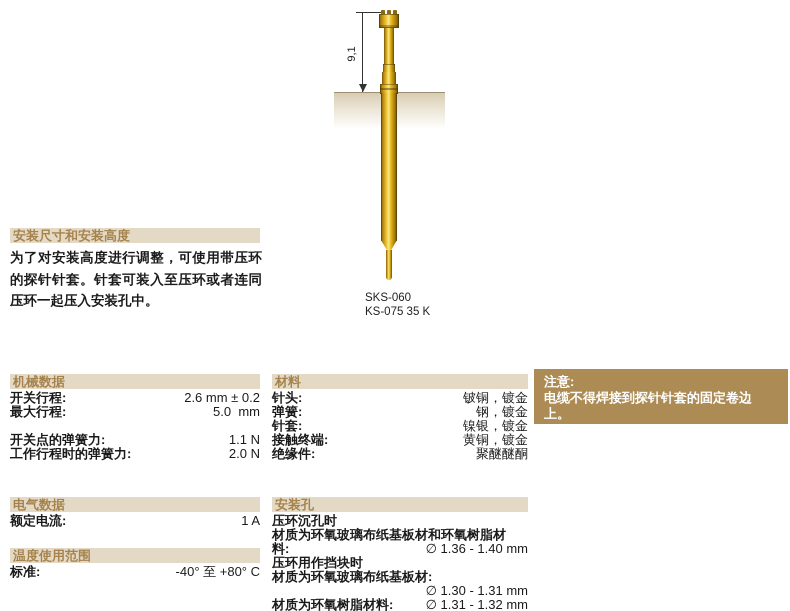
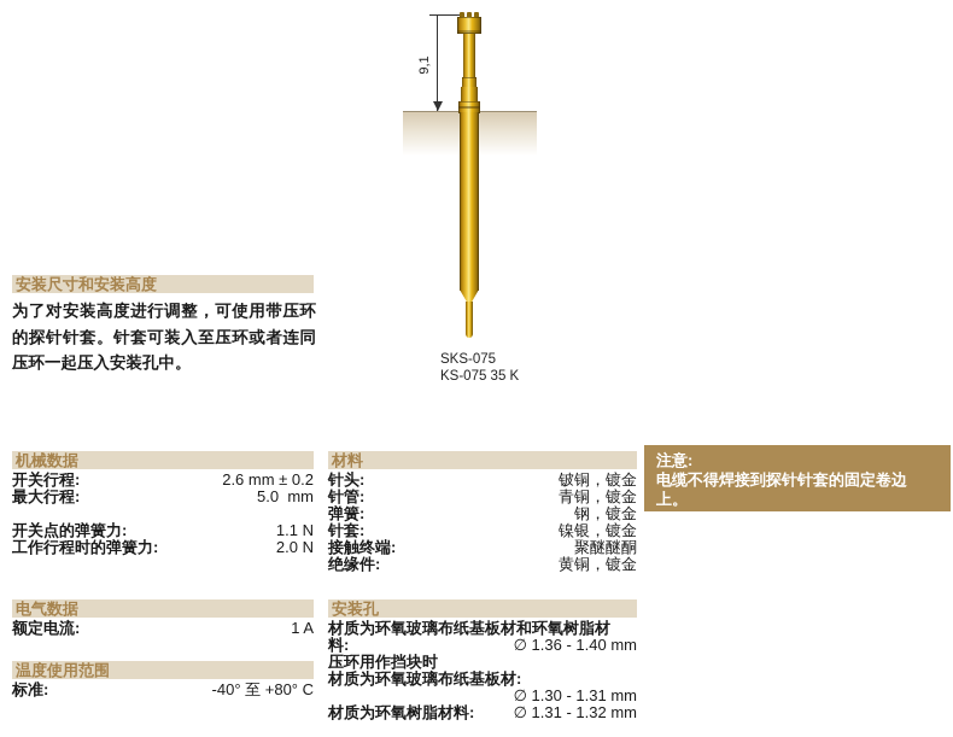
- SKS-060
+ SKS-075
  KS-075 35 K
  安装尺寸和安装高度
  为了对安装高度进行调整，可使用带压环的探针针套。针套可装入至压环或者连同压环一起压入安装孔中。
  机械数据
  开关行程:
  2.6 mm ± 0.2
  最大行程:
  5.0 mm
  开关点的弹簧力:
  1.1 N
  工作行程时的弹簧力:
  2.0 N
  材料
  针头:
  铍铜，镀金
+ 针管:
+ 青铜，镀金
  弹簧:
  钢，镀金
  针套:
  镍银，镀金
  接触终端:
- 黄铜，镀金
+ 聚醚醚酮
  绝缘件:
- 聚醚醚酮
+ 黄铜，镀金
  电气数据
  额定电流:
  1 A
  温度使用范围
  标准:
  -40° 至 +80° C
  安装孔
- 压环沉孔时
  材质为环氧玻璃布纸基板材和环氧树脂材
  料:
  ∅ 1.36 - 1.40 mm
  压环用作挡块时
  材质为环氧玻璃布纸基板材:
  ∅ 1.30 - 1.31 mm
  材质为环氧树脂材料:
  ∅ 1.31 - 1.32 mm
  注意:
  电缆不得焊接到探针针套的固定卷边上。
